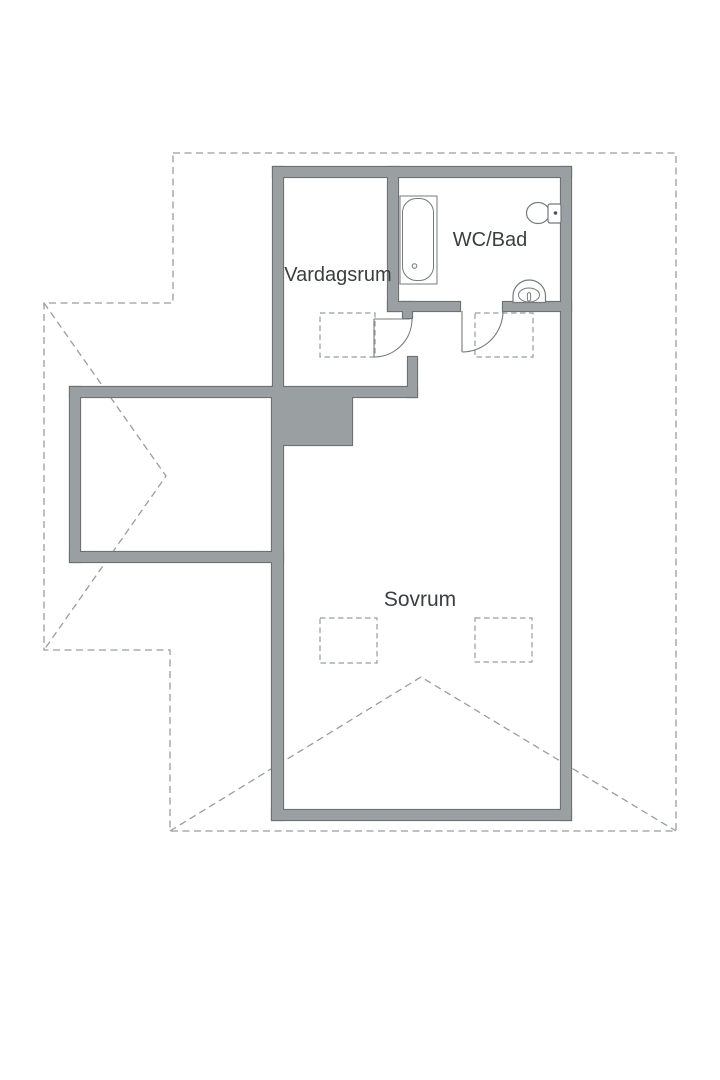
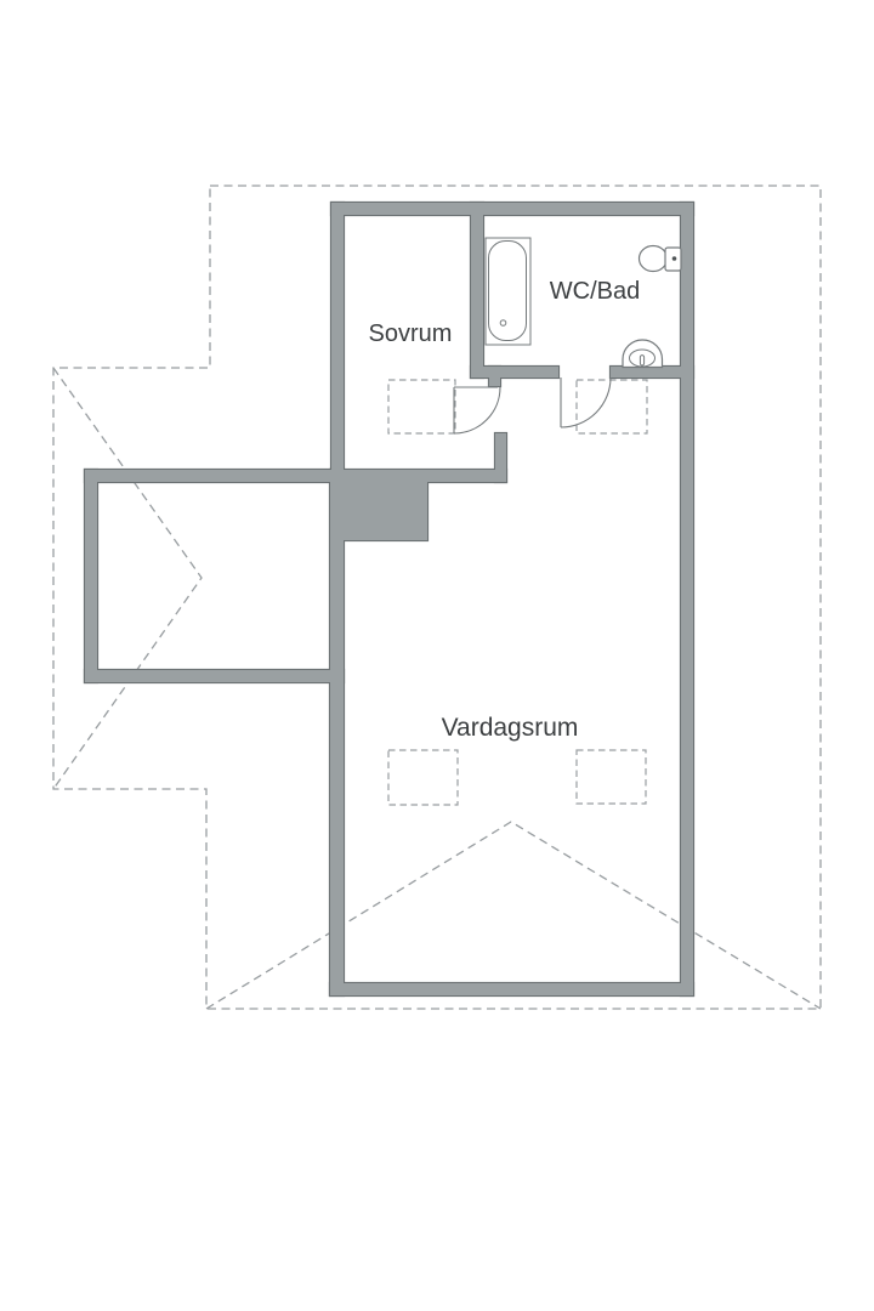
- Vardagsrum
+ Sovrum
  WC/Bad
- Sovrum
+ Vardagsrum
